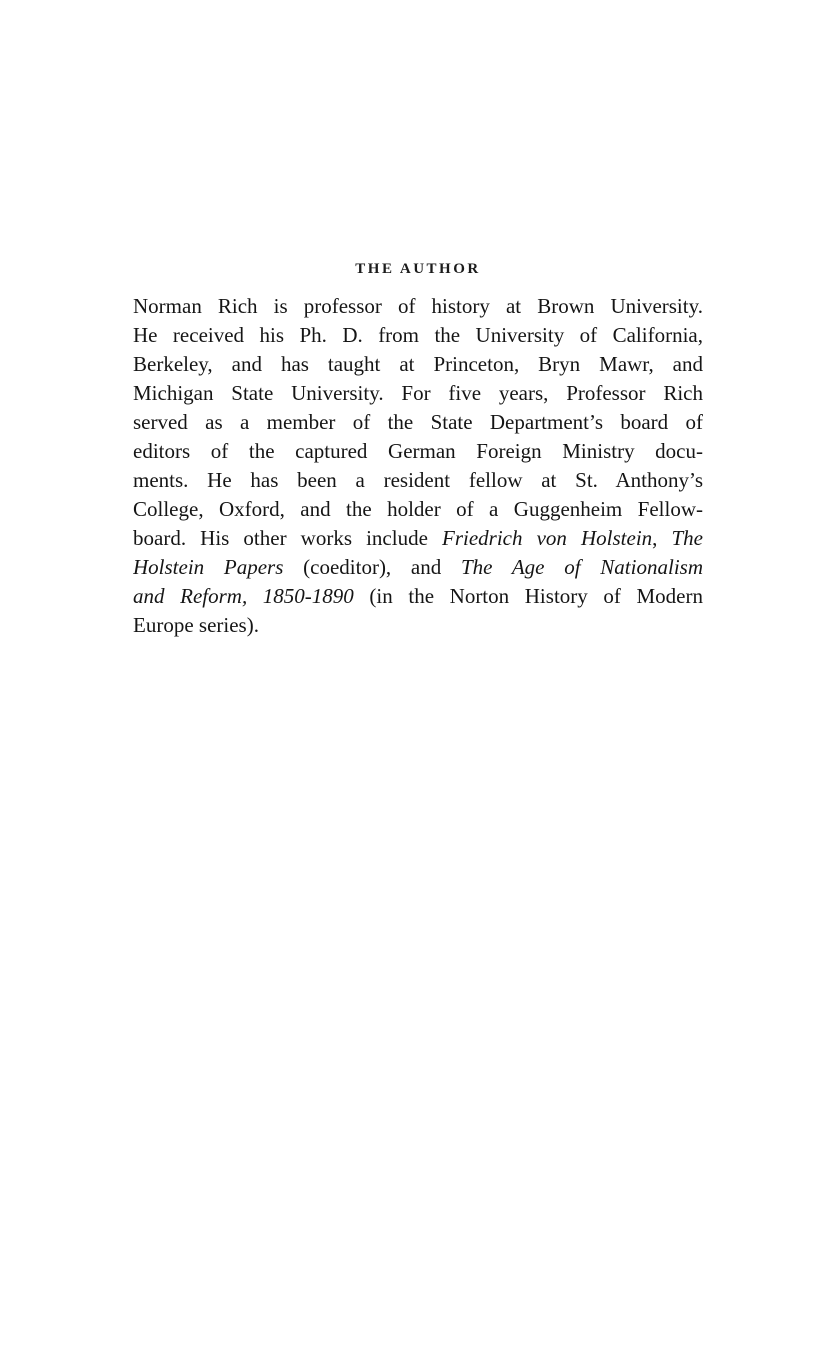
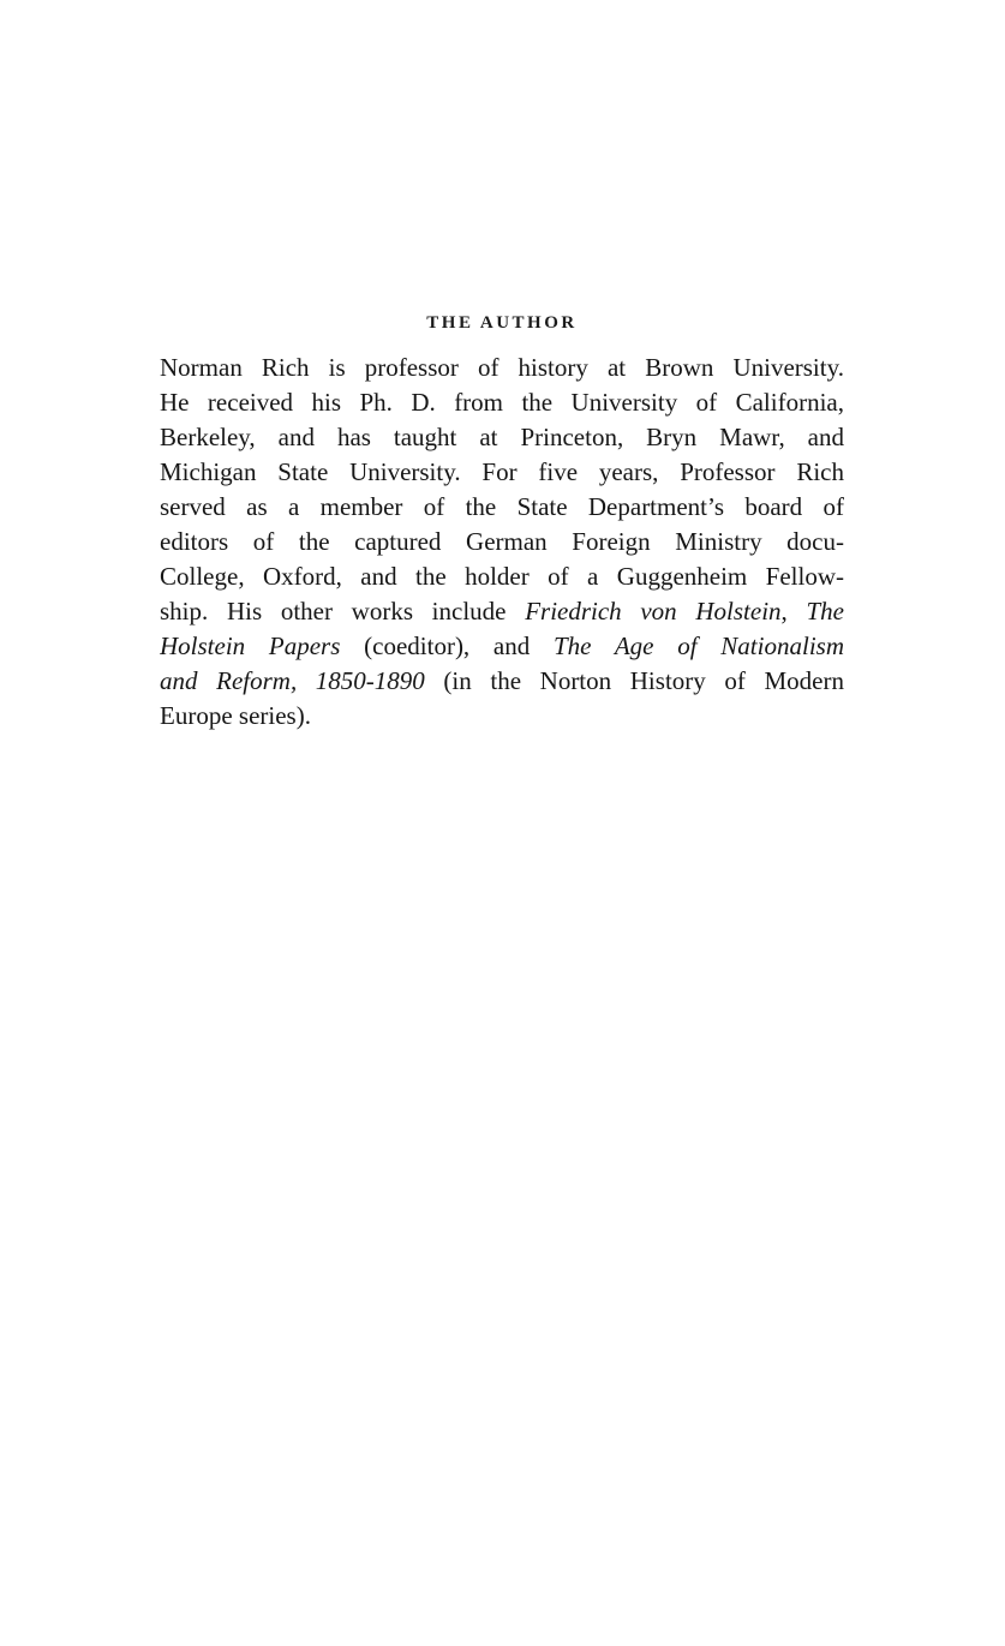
  THE AUTHOR
  Norman Rich is professor of history at Brown University.
  He received his Ph. D. from the University of California,
  Berkeley, and has taught at Princeton, Bryn Mawr, and
  Michigan State University. For five years, Professor Rich
  served as a member of the State Department’s board of
  editors of the captured German Foreign Ministry docu-
- ments. He has been a resident fellow at St. Anthony’s
  College, Oxford, and the holder of a Guggenheim Fellow-
- board. His other works include Friedrich von Holstein, The
+ ship. His other works include Friedrich von Holstein, The
  Holstein Papers (coeditor), and The Age of Nationalism
  and Reform, 1850-1890 (in the Norton History of Modern
  Europe series).
